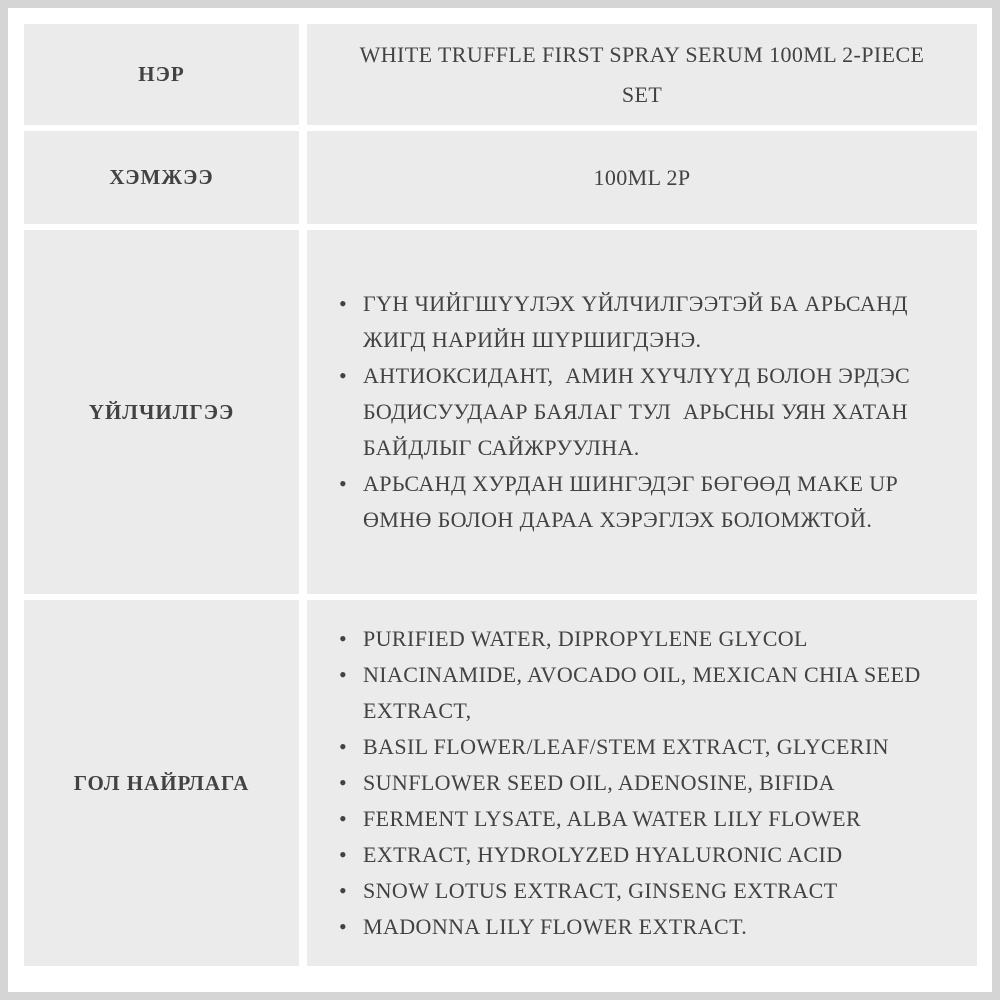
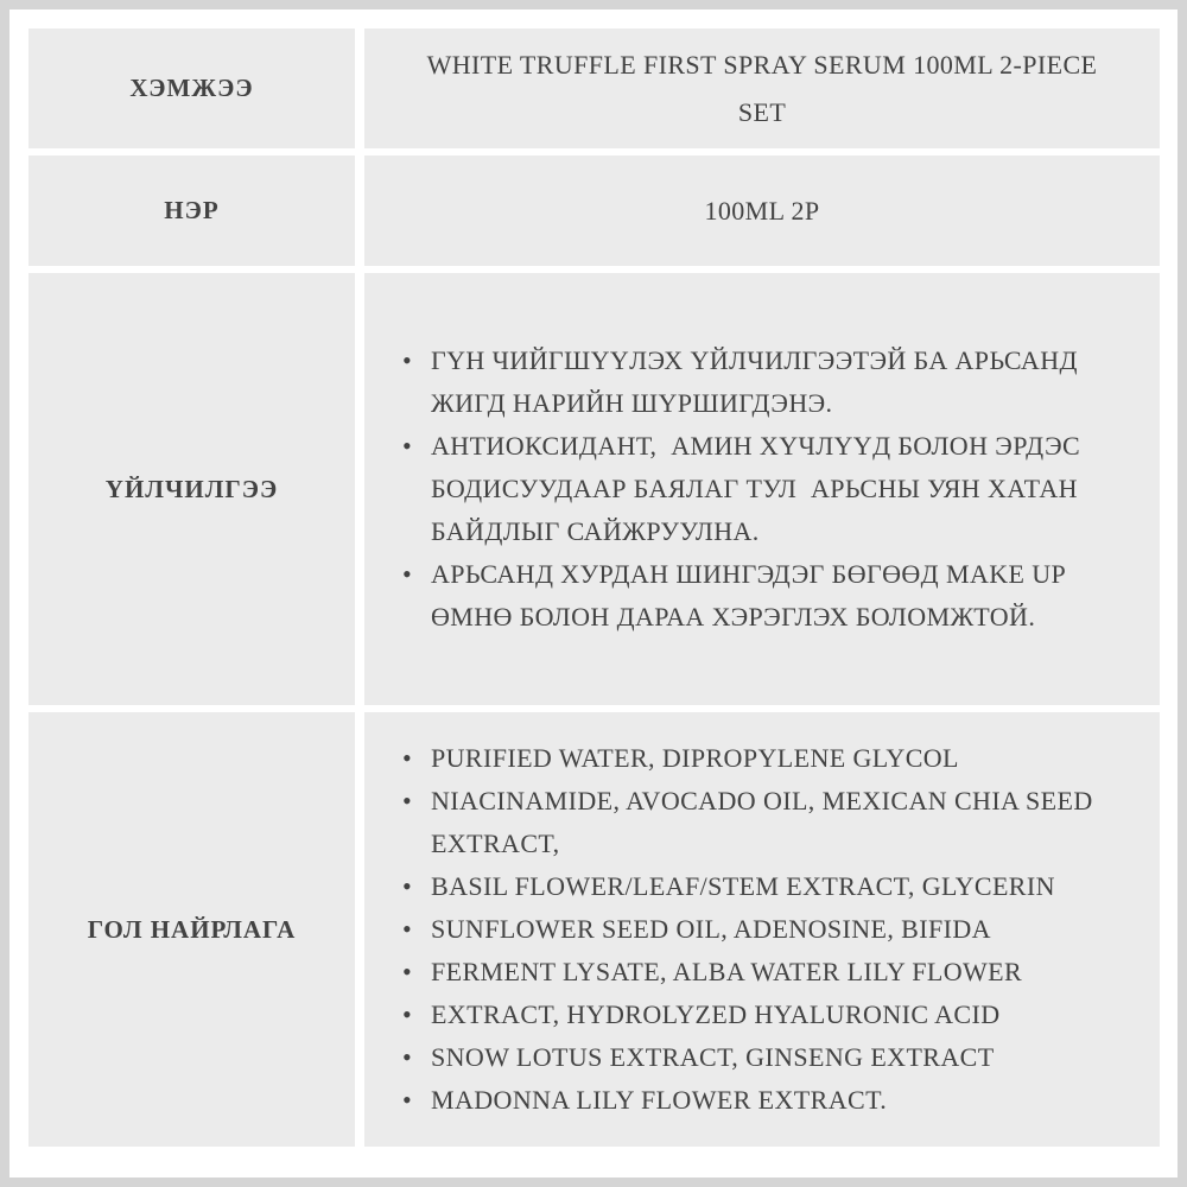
- НЭР
+ ХЭМЖЭЭ
  WHITE TRUFFLE FIRST SPRAY SERUM 100ML 2-PIECE SET
- ХЭМЖЭЭ
+ НЭР
  100ML 2P
  ҮЙЛЧИЛГЭЭ
  ГҮН ЧИЙГШҮҮЛЭХ ҮЙЛЧИЛГЭЭТЭЙ БА АРЬСАНД ЖИГД НАРИЙН ШҮРШИГДЭНЭ.
  АНТИОКСИДАНТ, АМИН ХҮЧЛҮҮД БОЛОН ЭРДЭС БОДИСУУДААР БАЯЛАГ ТУЛ АРЬСНЫ УЯН ХАТАН БАЙДЛЫГ САЙЖРУУЛНА.
  АРЬСАНД ХУРДАН ШИНГЭДЭГ БӨГӨӨД MAKE UP ӨМНӨ БОЛОН ДАРАА ХЭРЭГЛЭХ БОЛОМЖТОЙ.
  ГОЛ НАЙРЛАГА
  PURIFIED WATER, DIPROPYLENE GLYCOL
  NIACINAMIDE, AVOCADO OIL, MEXICAN CHIA SEED EXTRACT,
  BASIL FLOWER/LEAF/STEM EXTRACT, GLYCERIN
  SUNFLOWER SEED OIL, ADENOSINE, BIFIDA
  FERMENT LYSATE, ALBA WATER LILY FLOWER
  EXTRACT, HYDROLYZED HYALURONIC ACID
  SNOW LOTUS EXTRACT, GINSENG EXTRACT
  MADONNA LILY FLOWER EXTRACT.
